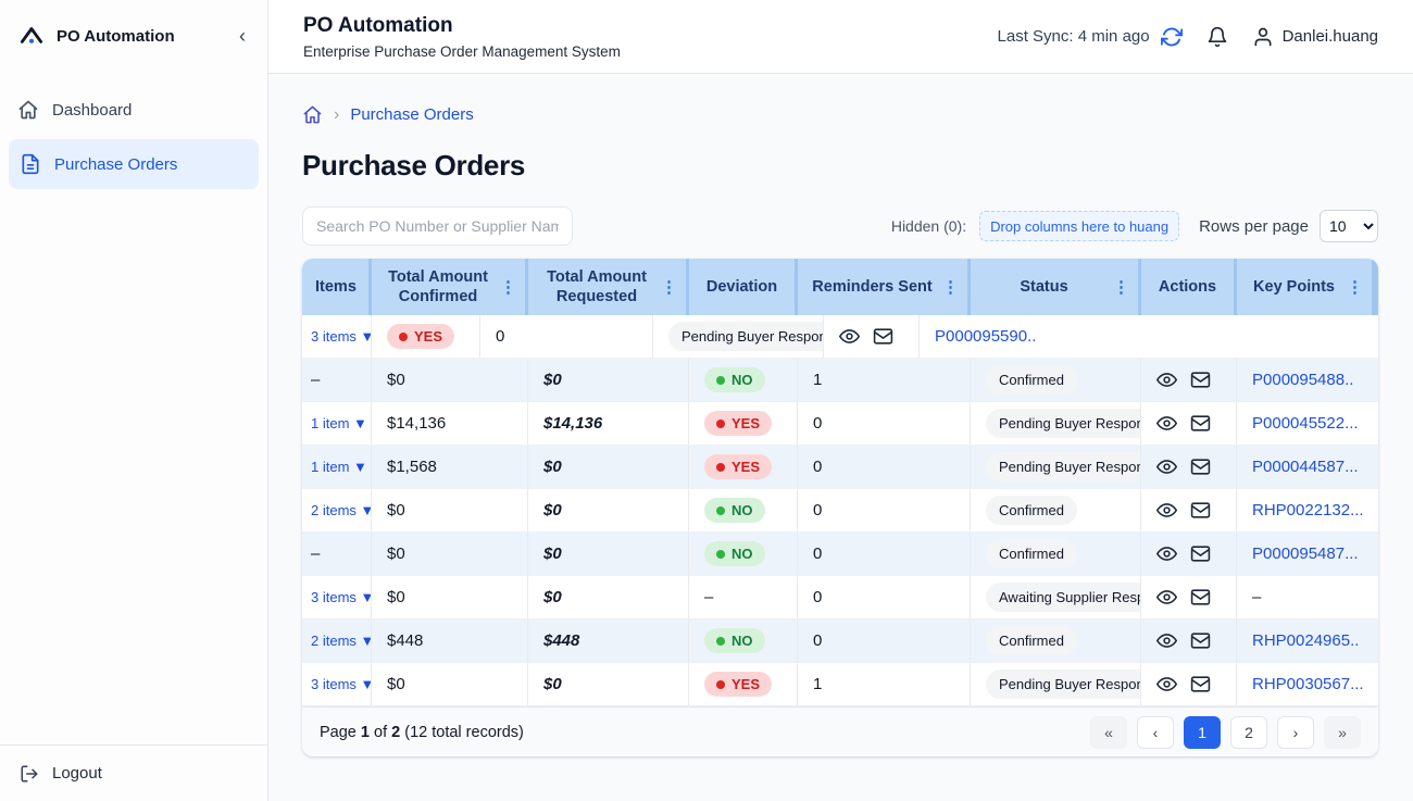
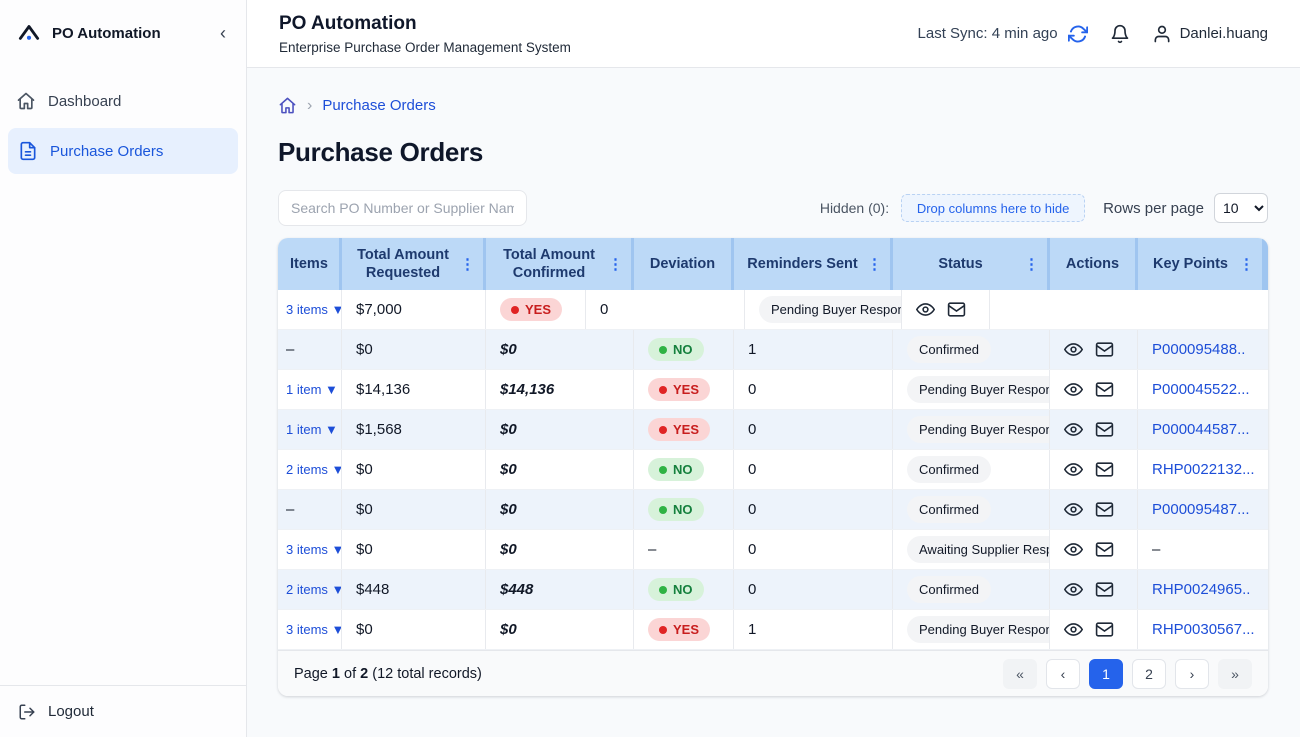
  PO Automation
  ‹
  Dashboard
  Purchase Orders
  Logout
  PO Automation
  Enterprise Purchase Order Management System
  Last Sync: 4 min ago
  Danlei.huang
  ›
  Purchase Orders
  Purchase Orders
  Search PO Number or Supplier Nam
  Hidden (0):
- Drop columns here to huang
+ Drop columns here to hide
  Rows per page
  10
  Items
- Total Amount Confirmed
+ Total Amount Requested
  ⋮
- Total Amount Requested
+ Total Amount Confirmed
  ⋮
  Deviation
  Reminders Sent
  ⋮
  Status
  ⋮
  Actions
  Key Points
  ⋮
  3 items ▼
+ $7,000
  YES
  0
  Pending Buyer Respo
- P000095590..
  –
  $0
  $0
  NO
  1
  Confirmed
  P000095488..
  1 item ▼
  $14,136
  $14,136
  YES
  0
  Pending Buyer Respo
  P000045522...
  1 item ▼
  $1,568
  $0
  YES
  0
  Pending Buyer Respo
  P000044587...
  2 items ▼
  $0
  $0
  NO
  0
  Confirmed
  RHP0022132...
  –
  $0
  $0
  NO
  0
  Confirmed
  P000095487...
  3 items ▼
  $0
  $0
  –
  0
  Awaiting Supplier Res
  –
  2 items ▼
  $448
  $448
  NO
  0
  Confirmed
  RHP0024965..
  3 items ▼
  $0
  $0
  YES
  1
  Pending Buyer Respo
  RHP0030567...
  Page 1 of 2 (12 total records)
  «
  ‹
  1
  2
  ›
  »
